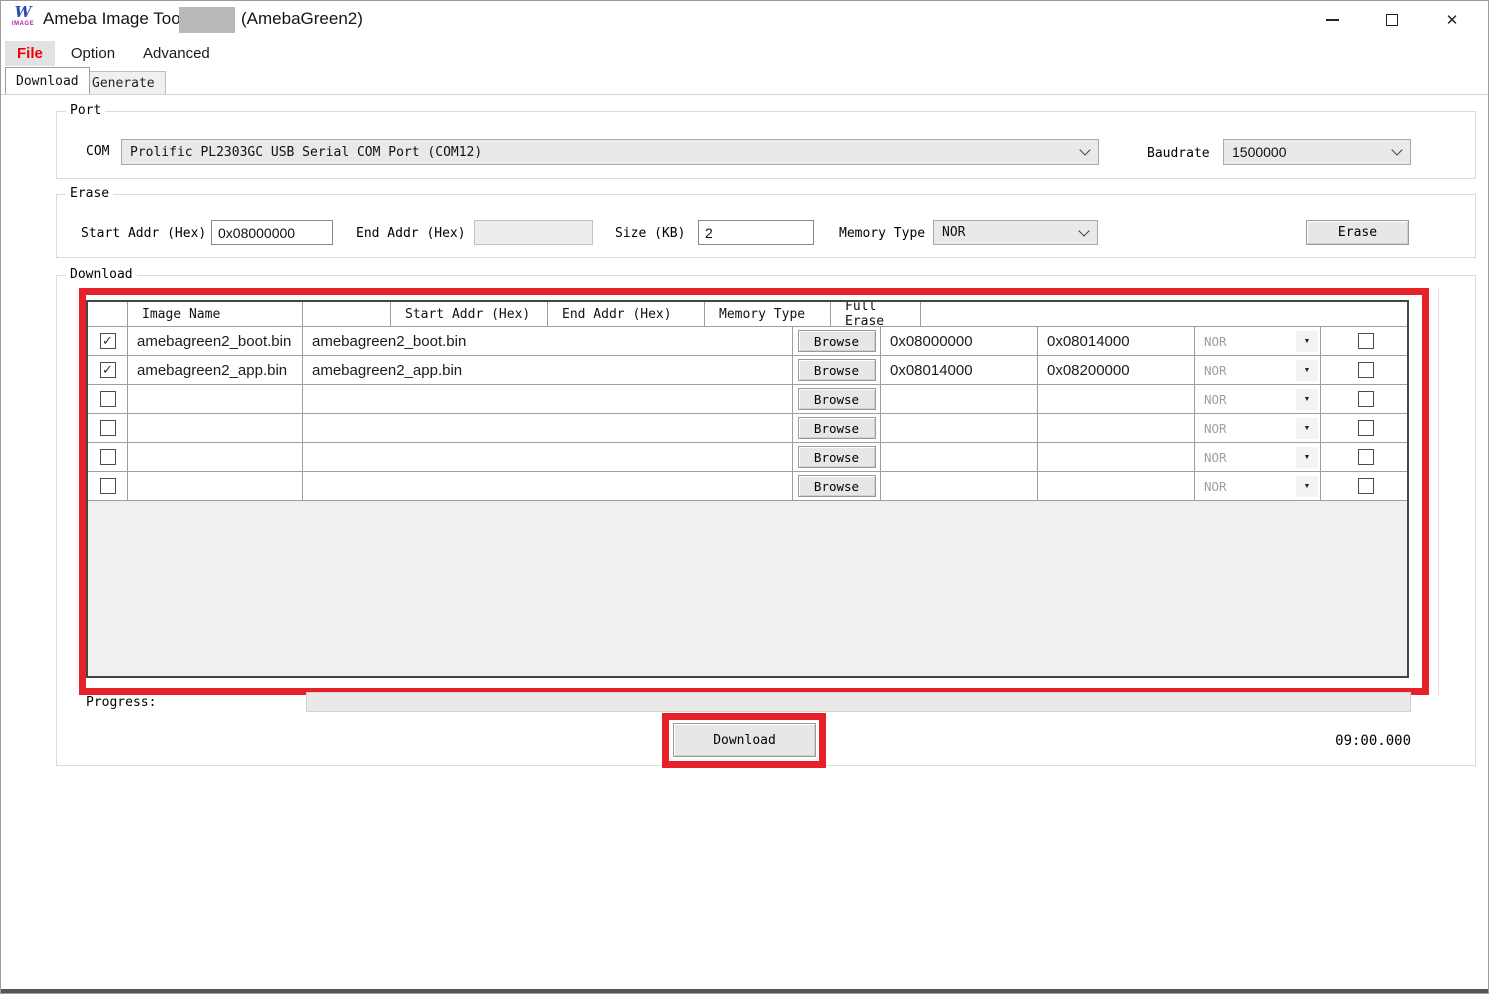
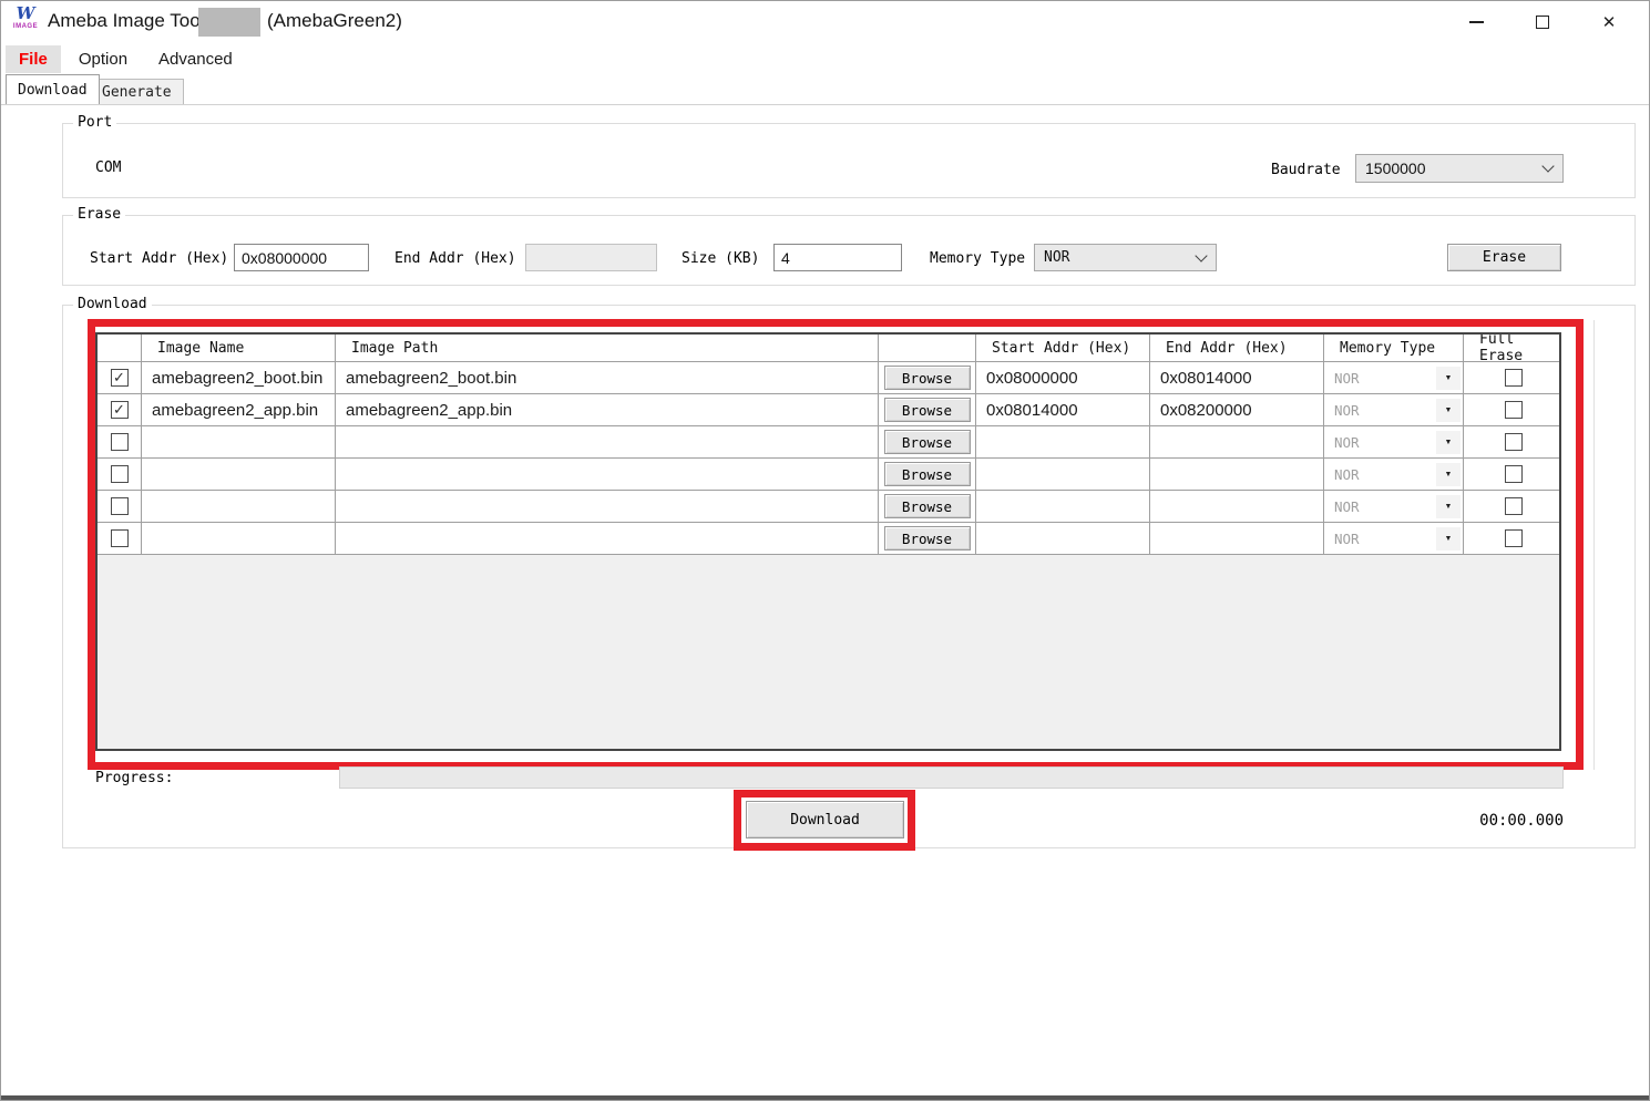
  W
  Ameba Image Too
  (AmebaGreen2)
  ✕
  File
  Option
  Advanced
  Download
  Generate
  Port
  COM
- Prolific PL2303GC USB Serial COM Port (COM12)
  Baudrate
  1500000
  Erase
  Start Addr (Hex)
  0x08000000
  End Addr (Hex)
  Size (KB)
- 2
+ 4
  Memory Type
  NOR
  Erase
  Download
  Image Name
+ Image Path
  Start Addr (Hex)
  End Addr (Hex)
  Memory Type
  Full Erase
  ✓
  amebagreen2_boot.bin
  amebagreen2_boot.bin
  Browse
  0x08000000
  0x08014000
  NOR
  ✓
  amebagreen2_app.bin
  amebagreen2_app.bin
  Browse
  0x08014000
  0x08200000
  NOR
  Browse
  NOR
  Browse
  NOR
  Browse
  NOR
  Browse
  NOR
  Progress:
  Download
- 09:00.000
+ 00:00.000
